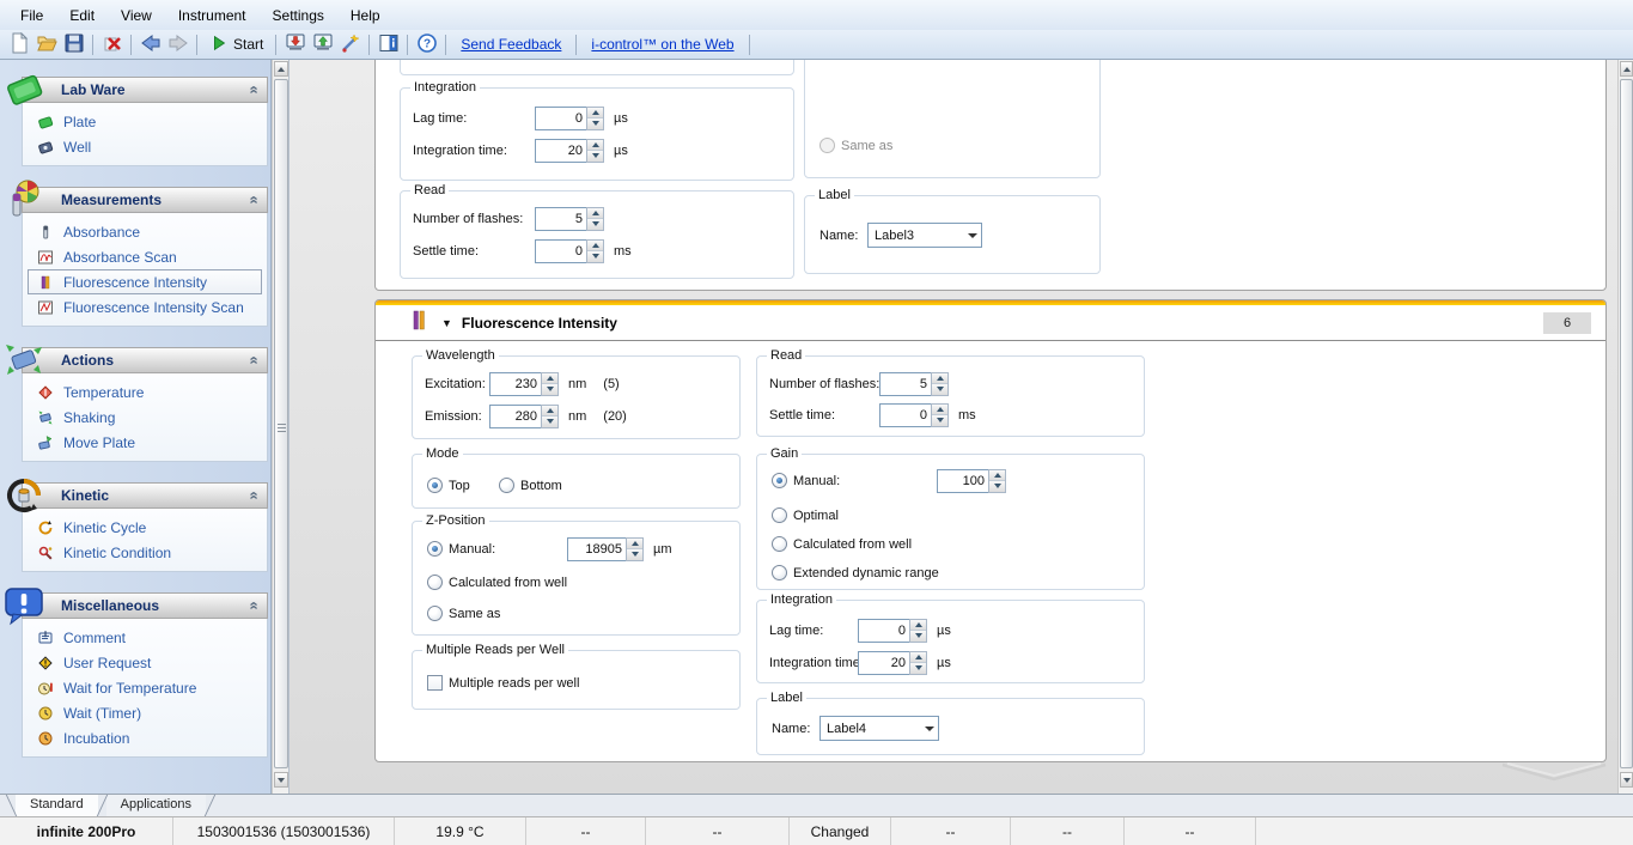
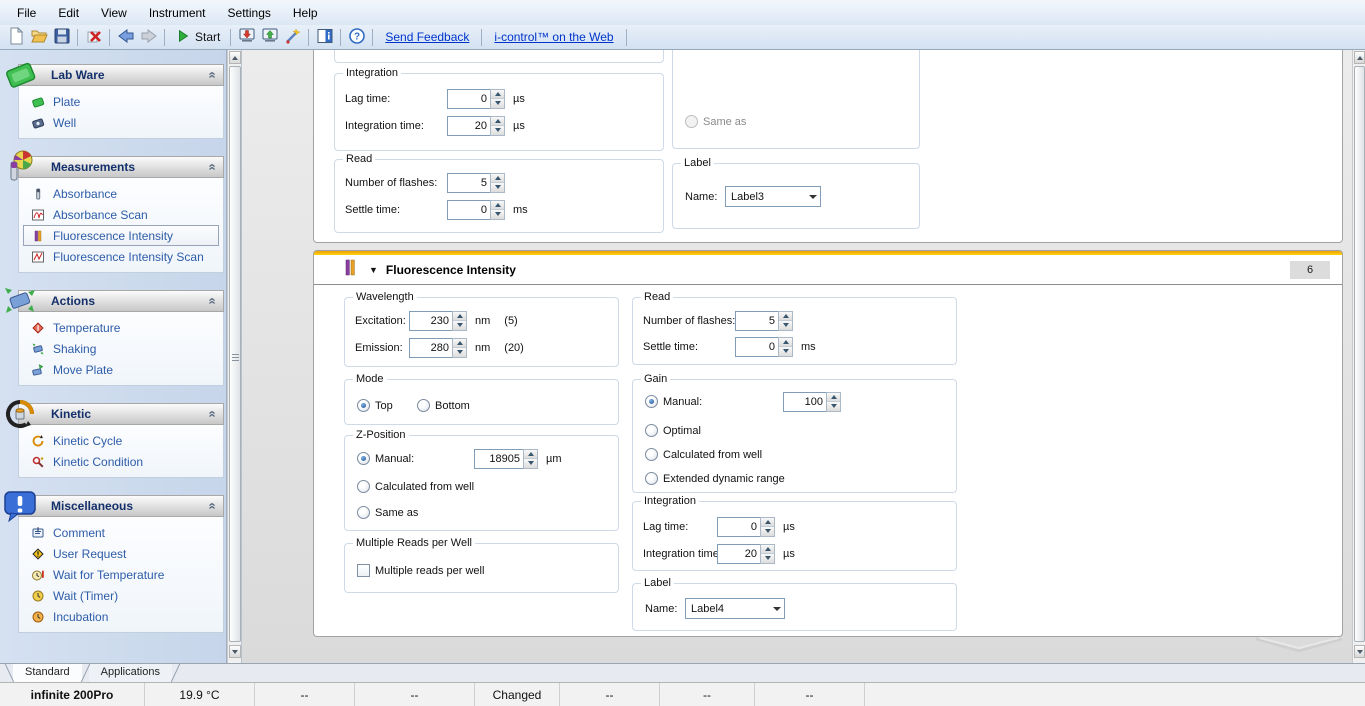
  File
  Edit
  View
  Instrument
  Settings
  Help
  Start
  ?
  Send Feedback
  i-control™ on the Web
  Lab Ware
  Plate
  Well
  Measurements
  Absorbance
  Absorbance Scan
  Fluorescence Intensity
  Fluorescence Intensity Scan
  Actions
  Temperature
  Shaking
  Move Plate
  Kinetic
  Kinetic Cycle
  Kinetic Condition
  Miscellaneous
  Comment
  User Request
  Wait for Temperature
  Wait (Timer)
  Incubation
  Integration
  Lag time:
  0
  µs
  Integration time:
  20
  µs
  Read
  Number of flashes:
  5
  Settle time:
  0
  ms
  Same as
  Label
  Name:
  Label3
  ▼
  Fluorescence Intensity
  6
  Wavelength
  Excitation:
  230
  nm
  (5)
  Emission:
  280
  nm
  (20)
  Mode
  Top
  Bottom
  Z-Position
  Manual:
  18905
  µm
  Calculated from well
  Same as
  Multiple Reads per Well
  Multiple reads per well
  Read
  Number of flashes:
  5
  Settle time:
  0
  ms
  Gain
  Manual:
  100
  Optimal
  Calculated from well
  Extended dynamic range
  Integration
  Lag time:
  0
  µs
  Integration time
  20
  µs
  Label
  Name:
  Label4
  Standard
  Applications
  infinite 200Pro
- 1503001536 (1503001536)
  19.9 °C
  --
  --
  Changed
  --
  --
  --
